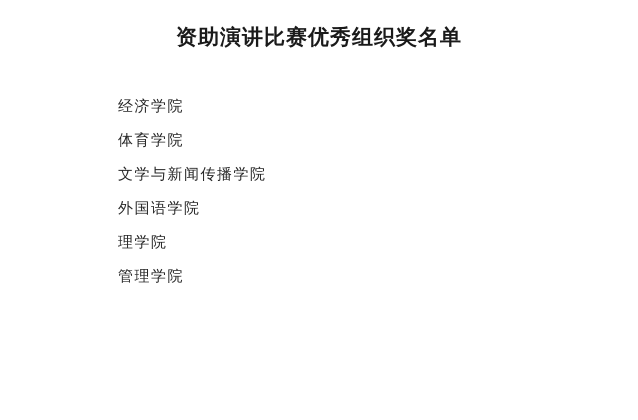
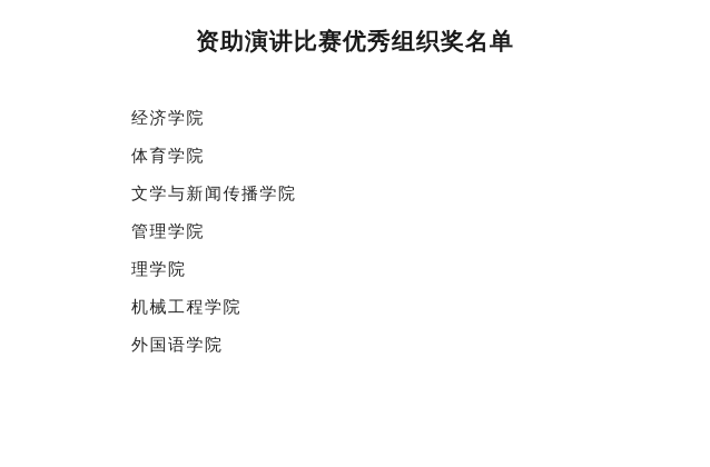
  资助演讲比赛优秀组织奖名单
  经济学院
  体育学院
  文学与新闻传播学院
- 外国语学院
+ 管理学院
  理学院
+ 机械工程学院
- 管理学院
+ 外国语学院
